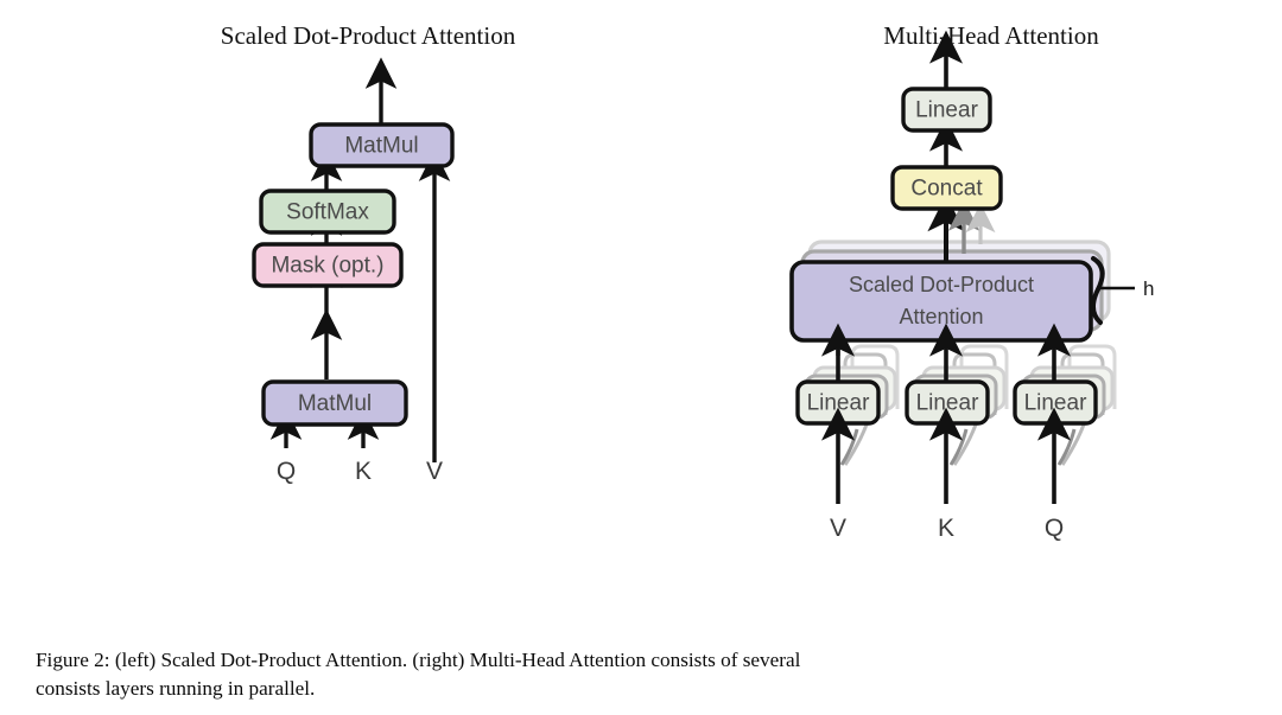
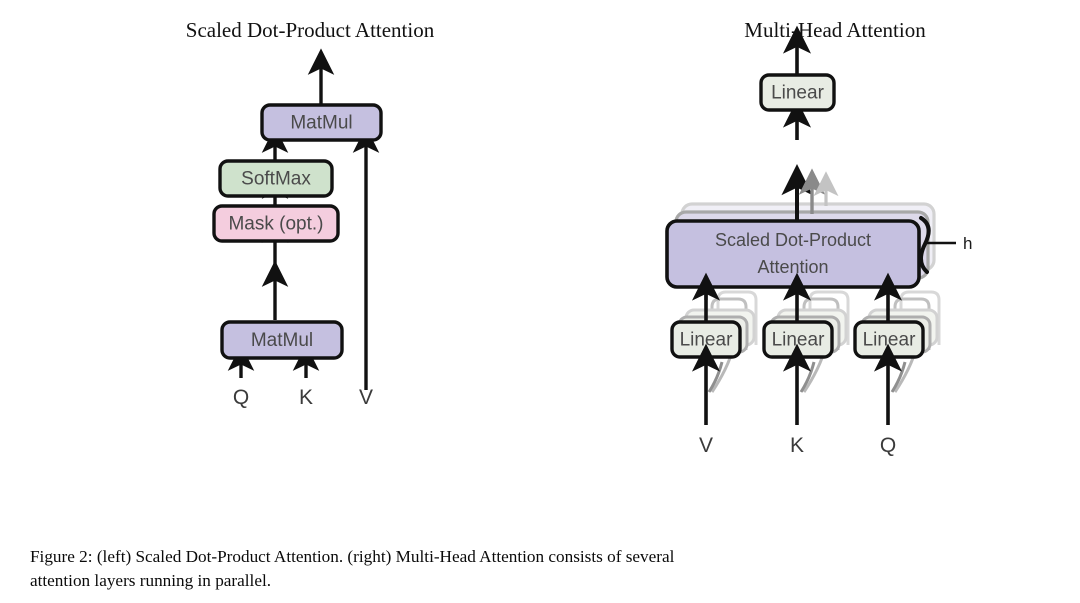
  Scaled Dot-Product Attention
  Multi-Head Attention
  MatMul
  SoftMax
  Mask (opt.)
  MatMul
  Q
  K
  V
  Scaled Dot-Product
  Attention
  h
- Concat
  Linear
  Linear
  Linear
  Linear
  V
  K
  Q
  Figure 2: (left) Scaled Dot-Product Attention. (right) Multi-Head Attention consists of several
- consists layers running in parallel.
+ attention layers running in parallel.
